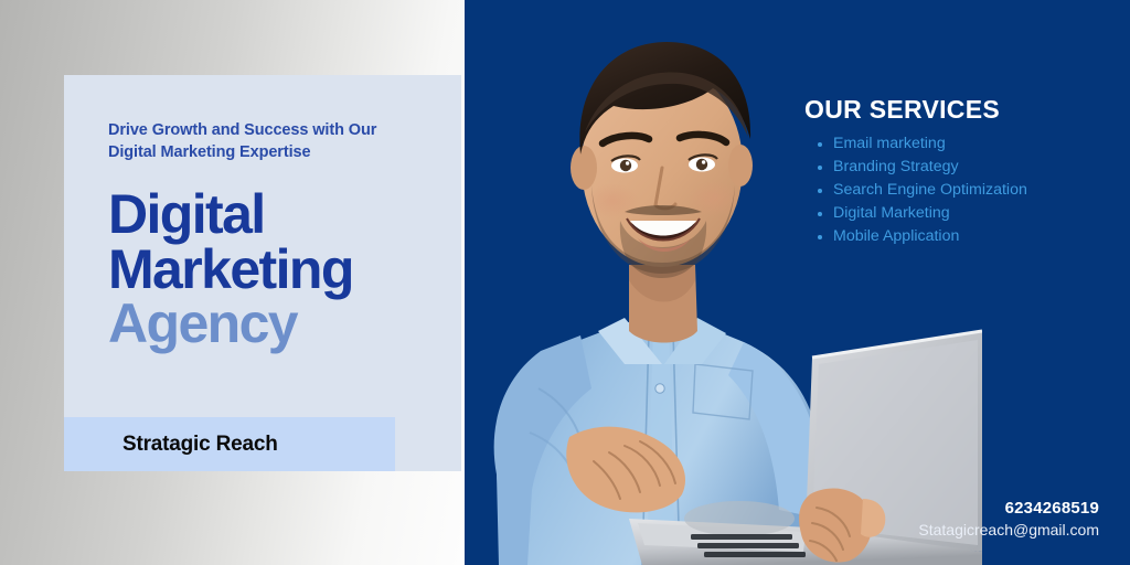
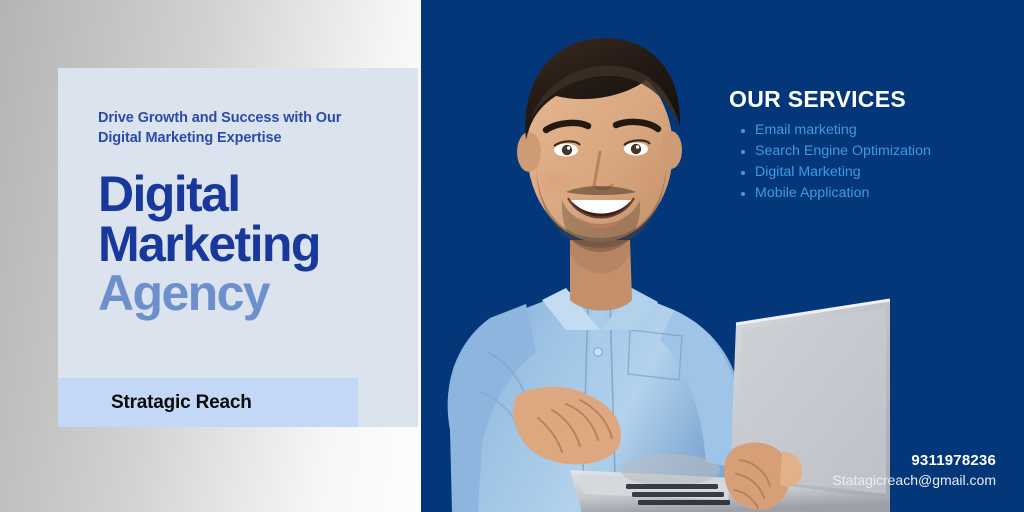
  Drive Growth and Success with Our
  Digital Marketing Expertise
  Digital
  Marketing
  Agency
  Stratagic Reach
  OUR SERVICES
  Email marketing
- Branding Strategy
  Search Engine Optimization
  Digital Marketing
  Mobile Application
- 6234268519
+ 9311978236
  Statagicreach@gmail.com
